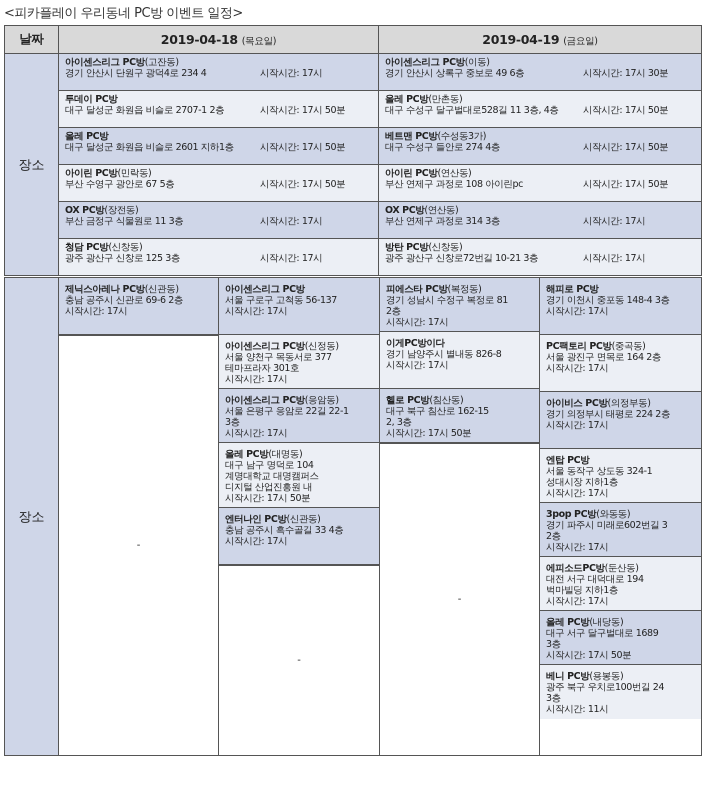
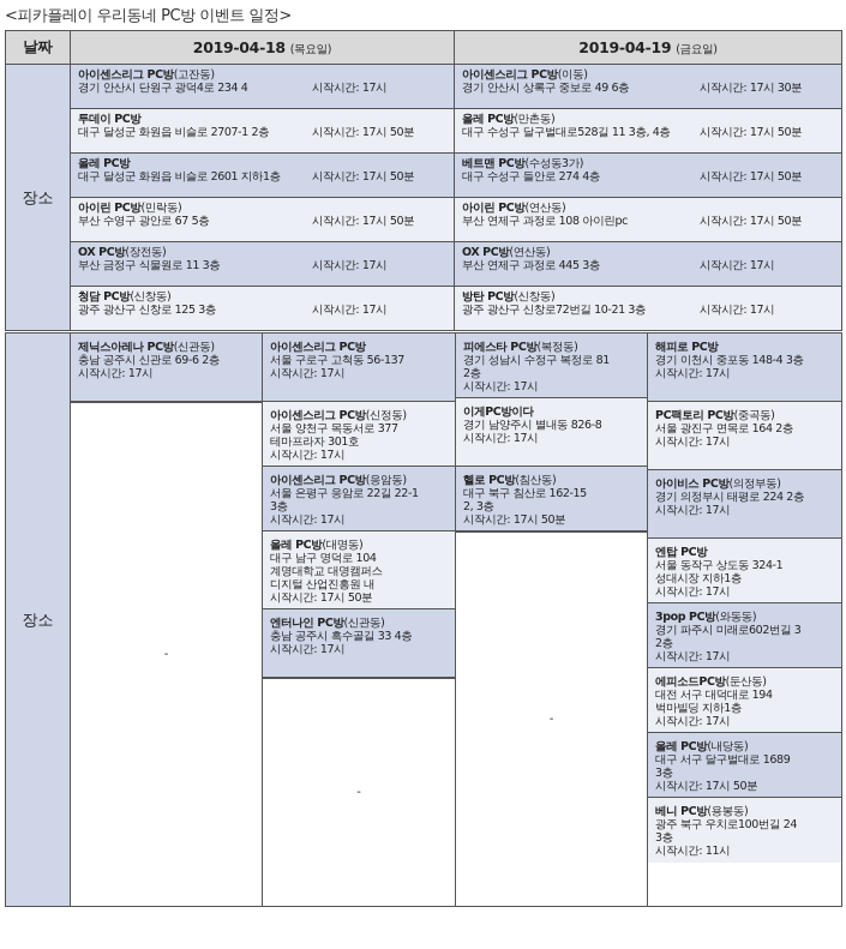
  <피카플레이 우리동네 PC방 이벤트 일정>
  날짜	2019-04-18 (목요일)	2019-04-19 (금요일)
  장소	아이센스리그 PC방(고잔동)경기 안산시 단원구 광덕4로 234 4 시작시간: 17시	아이센스리그 PC방(이동)경기 안산시 상록구 중보로 49 6층 시작시간: 17시 30분
  투데이 PC방대구 달성군 화원읍 비슬로 2707-1 2층 시작시간: 17시 50분	올레 PC방(만촌동)대구 수성구 달구벌대로528길 11 3층, 4층 시작시간: 17시 50분
  올레 PC방대구 달성군 화원읍 비슬로 2601 지하1층 시작시간: 17시 50분	베트맨 PC방(수성동3가)대구 수성구 들안로 274 4층 시작시간: 17시 50분
  아이린 PC방(민락동)부산 수영구 광안로 67 5층 시작시간: 17시 50분	아이린 PC방(연산동)부산 연제구 과정로 108 아이린pc 시작시간: 17시 50분
- OX PC방(장전동)부산 금정구 식물원로 11 3층 시작시간: 17시	OX PC방(연산동)부산 연제구 과정로 314 3층 시작시간: 17시
+ OX PC방(장전동)부산 금정구 식물원로 11 3층 시작시간: 17시	OX PC방(연산동)부산 연제구 과정로 445 3층 시작시간: 17시
  청담 PC방(신창동)광주 광산구 신창로 125 3층 시작시간: 17시	방탄 PC방(신창동)광주 광산구 신창로72번길 10-21 3층 시작시간: 17시
  장소	제닉스아레나 PC방(신관동)충남 공주시 신관로 69-6 2층시작시간: 17시-	아이센스리그 PC방서울 구로구 고척동 56-137시작시간: 17시아이센스리그 PC방(신정동)서울 양천구 목동서로 377테마프라자 301호시작시간: 17시아이센스리그 PC방(응암동)서울 은평구 응암로 22길 22-13층시작시간: 17시올레 PC방(대명동)대구 남구 명덕로 104계명대학교 대명캠퍼스디지털 산업진흥원 내시작시간: 17시 50분엔터나인 PC방(신관동)충남 공주시 흑수골길 33 4층시작시간: 17시-	피에스타 PC방(복정동)경기 성남시 수정구 복정로 812층시작시간: 17시이게PC방이다경기 남양주시 별내동 826-8시작시간: 17시헬로 PC방(침산동)대구 북구 침산로 162-152, 3층시작시간: 17시 50분-	해피로 PC방경기 이천시 중포동 148-4 3층시작시간: 17시PC팩토리 PC방(중곡동)서울 광진구 면목로 164 2층시작시간: 17시아이비스 PC방(의정부동)경기 의정부시 태평로 224 2층시작시간: 17시엔탑 PC방서울 동작구 상도동 324-1성대시장 지하1층시작시간: 17시3pop PC방(와동동)경기 파주시 미래로602번길 32층시작시간: 17시에피소드PC방(둔산동)대전 서구 대덕대로 194벅마빌딩 지하1층시작시간: 17시올레 PC방(내당동)대구 서구 달구벌대로 16893층시작시간: 17시 50분베니 PC방(용봉동)광주 북구 우치로100번길 243층시작시간: 11시
